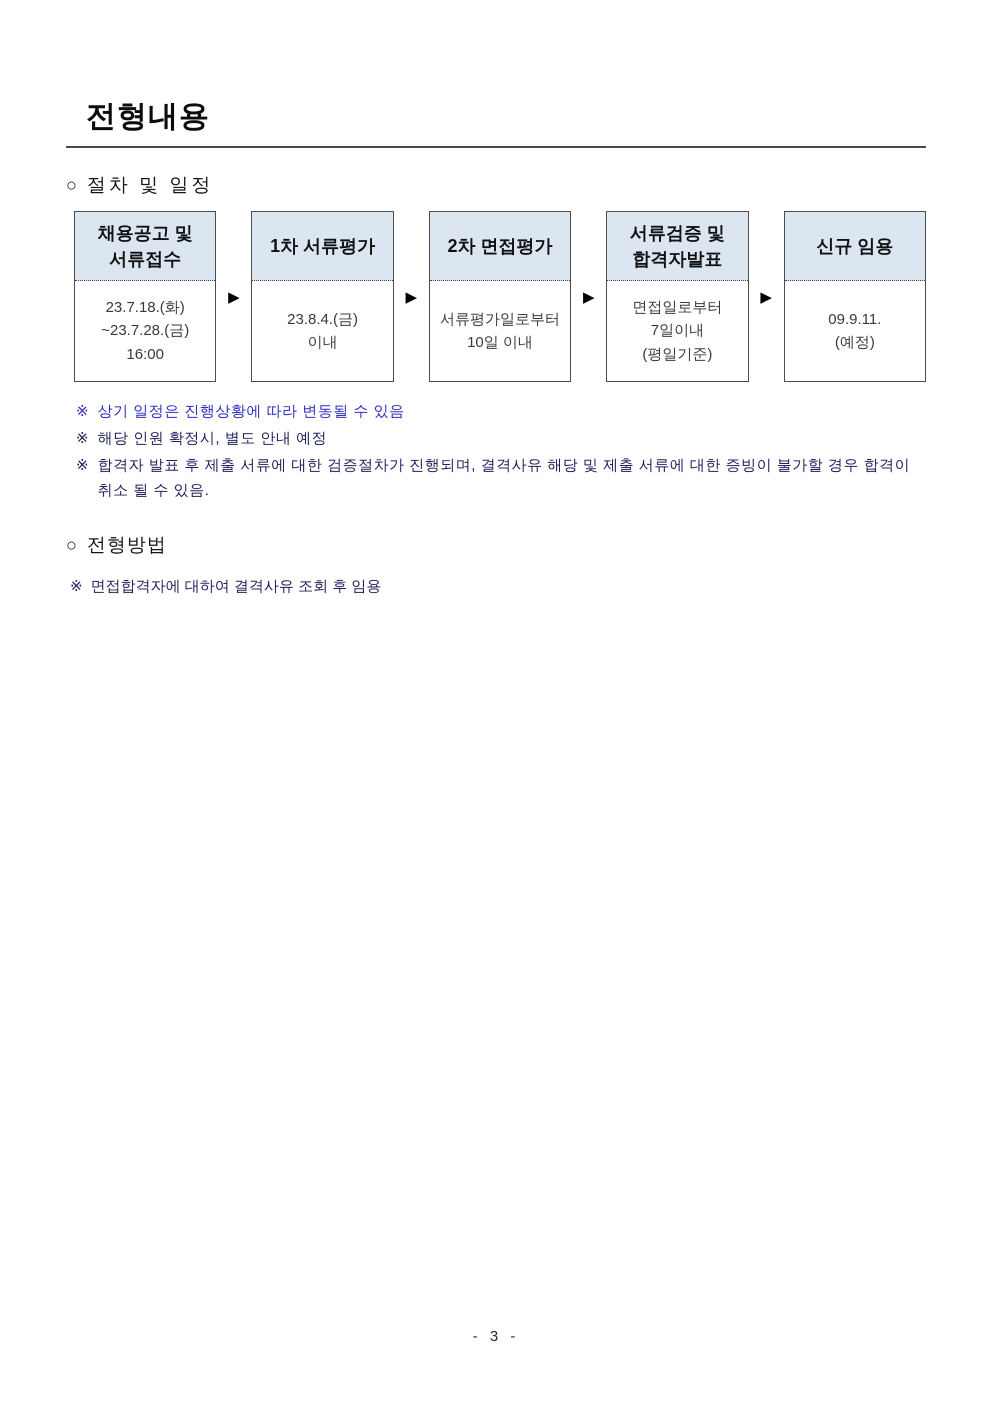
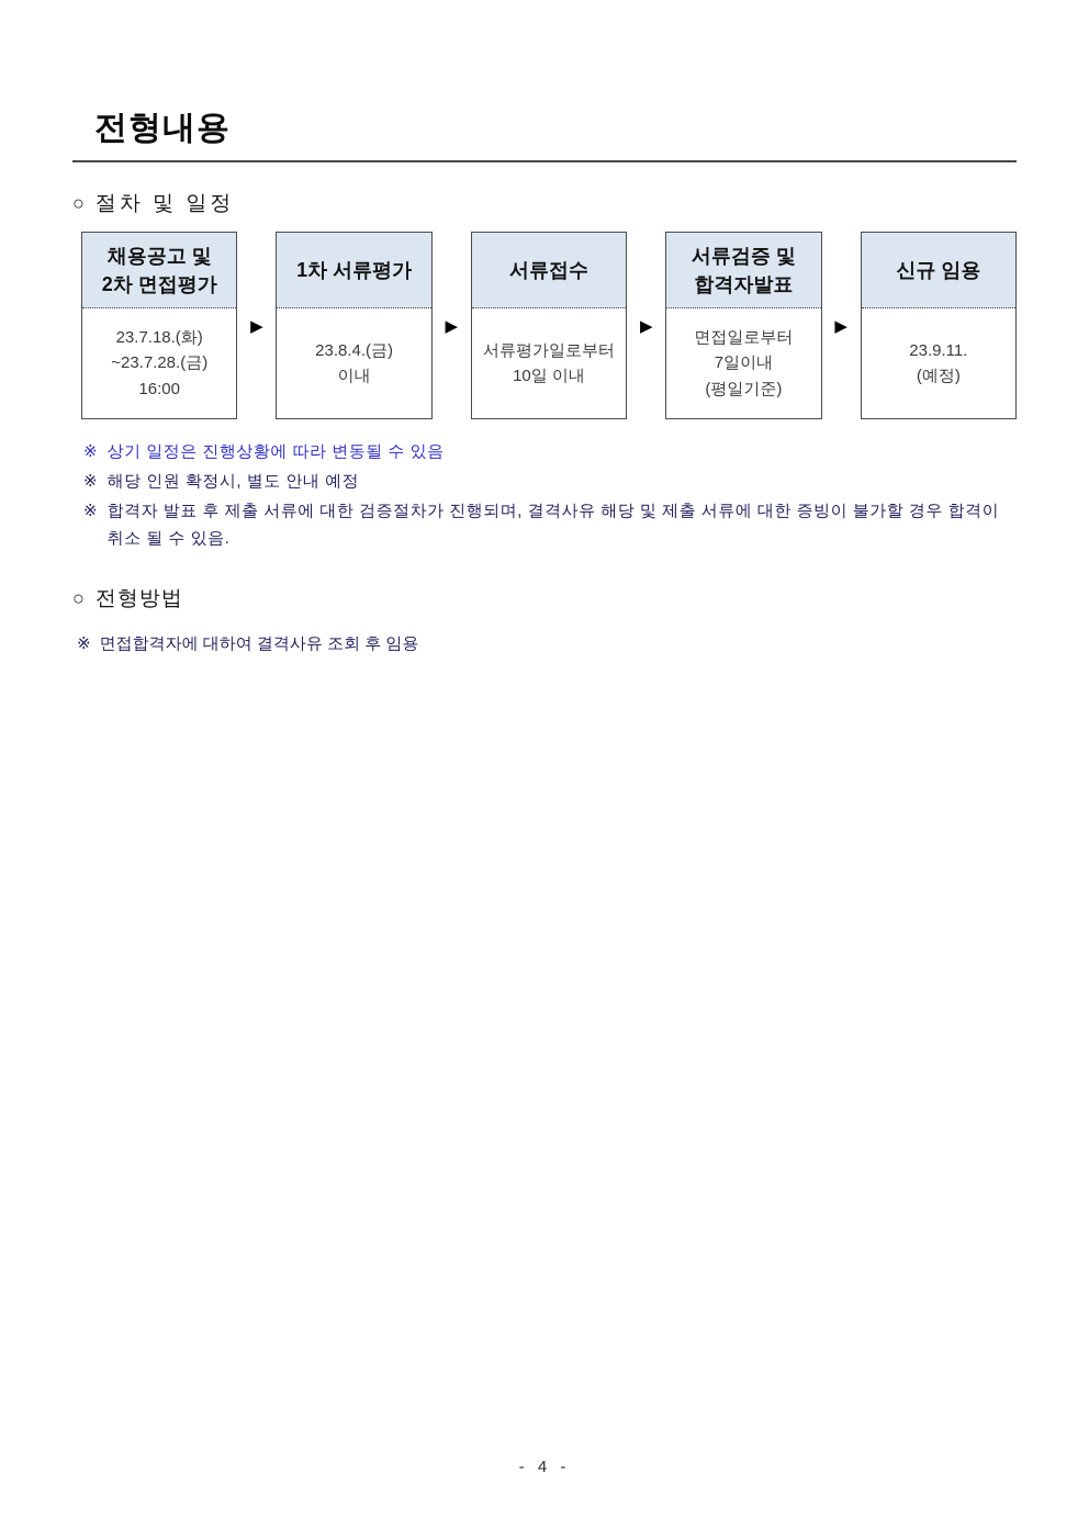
  전형내용
  ○
  절차 및 일정
  채용공고 및
- 서류접수
+ 2차 면접평가
  23.7.18.(화)
  ~23.7.28.(금)
  16:00
  ▶
  1차 서류평가
  23.8.4.(금)
  이내
  ▶
- 2차 면접평가
+ 서류접수
  서류평가일로부터
  10일 이내
  ▶
  서류검증 및
  합격자발표
  면접일로부터
  7일이내
  (평일기준)
  ▶
  신규 임용
- 09.9.11.
+ 23.9.11.
  (예정)
  ※
  상기 일정은 진행상황에 따라 변동될 수 있음
  ※
  해당 인원 확정시, 별도 안내 예정
  ※
  합격자 발표 후 제출 서류에 대한 검증절차가 진행되며, 결격사유 해당 및 제출 서류에 대한 증빙이 불가할 경우 합격이 취소 될 수 있음.
  ○
  전형방법
  ※
  면접합격자에 대하여 결격사유 조회 후 임용
- - 3 -
+ - 4 -
